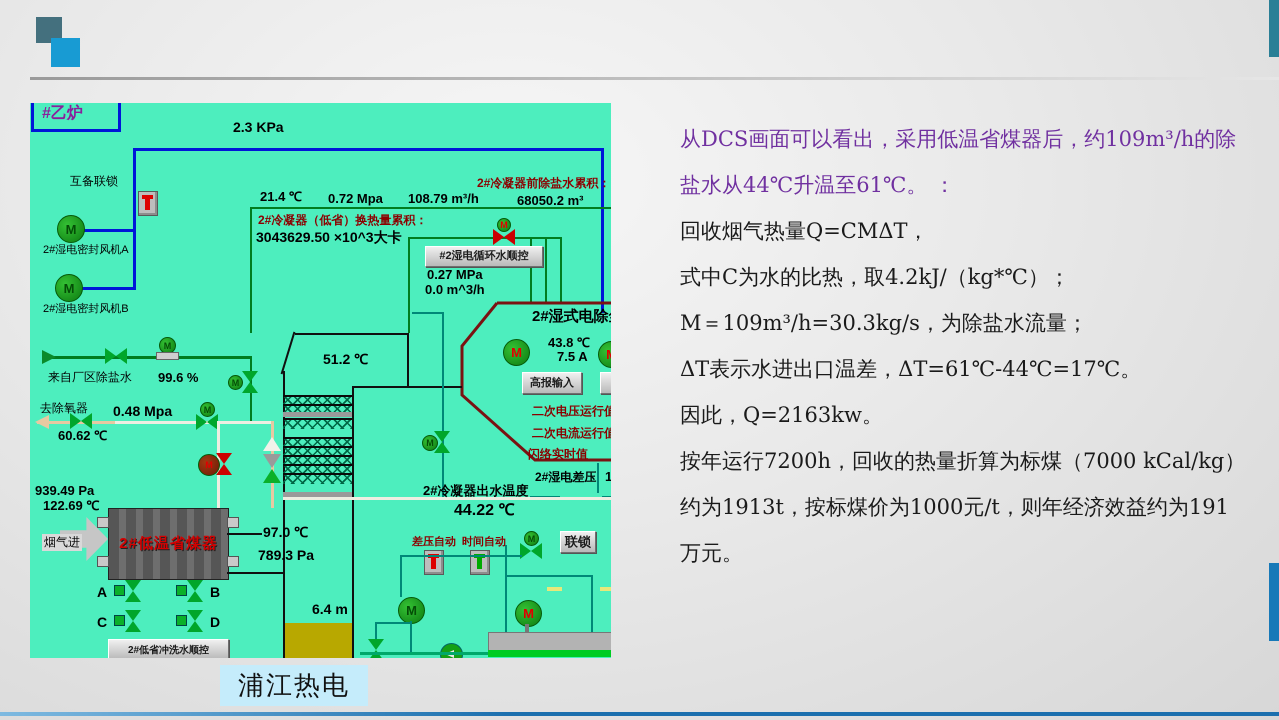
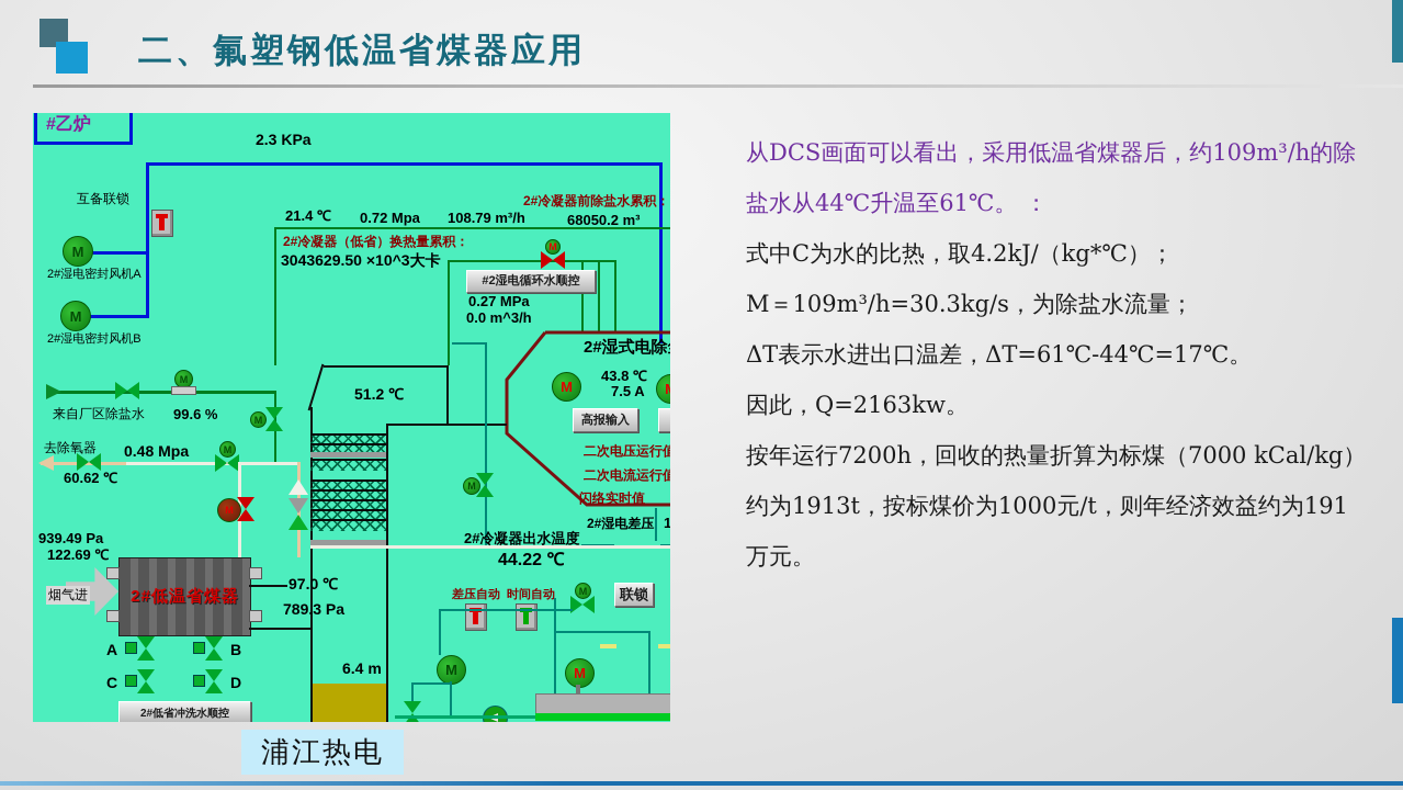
+ 二、氟塑钢低温省煤器应用
  从DCS画面可以看出，采用低温省煤器后，约109m³/h的除盐水从44℃升温至61℃。 ：
- 回收烟气热量Q=CMΔT，
  式中C为水的比热，取4.2kJ/（kg*℃）；
  M＝109m³/h=30.3kg/s，为除盐水流量；
  ΔT表示水进出口温差，ΔT=61℃-44℃=17℃。
  因此，Q=2163kw。
  按年运行7200h，回收的热量折算为标煤（7000 kCal/kg）约为1913t，按标煤价为1000元/t，则年经济效益约为191万元。
  浦江热电
  #乙炉
  2.3 KPa
  互备联锁
  M
  2#湿电密封风机A
  M
  2#湿电密封风机B
  21.4 ℃
  0.72 Mpa
  108.79 m³/h
  2#冷凝器前除盐水累积：
  68050.2 m³
  2#冷凝器（低省）换热量累积：
  3043629.50 ×10^3大卡
  M
  #2湿电循环水顺控
  0.27 MPa
  0.0 m^3/h
  2#湿式电除
  M
  43.8 ℃
  7.5 A
  高报输入
  二次电压运行值
  二次电流运行值
  闪络实时值
  2#湿电差压
  1
  51.2 ℃
  M
  M
  来自厂区除盐水
  99.6 %
  M
  去除氧器
  0.48 Mpa
  60.62 ℃
  M
  M
  939.49 Pa
  122.69 ℃
  2#低温省煤器
  烟气进
  97.0 ℃
  789.3 Pa
  A
  B
  C
  D
  2#低省冲洗水顺控
  6.4 m
  2#冷凝器出水温度
  44.22 ℃
  差压自动
  时间自动
  联锁
  M
  M
  M
